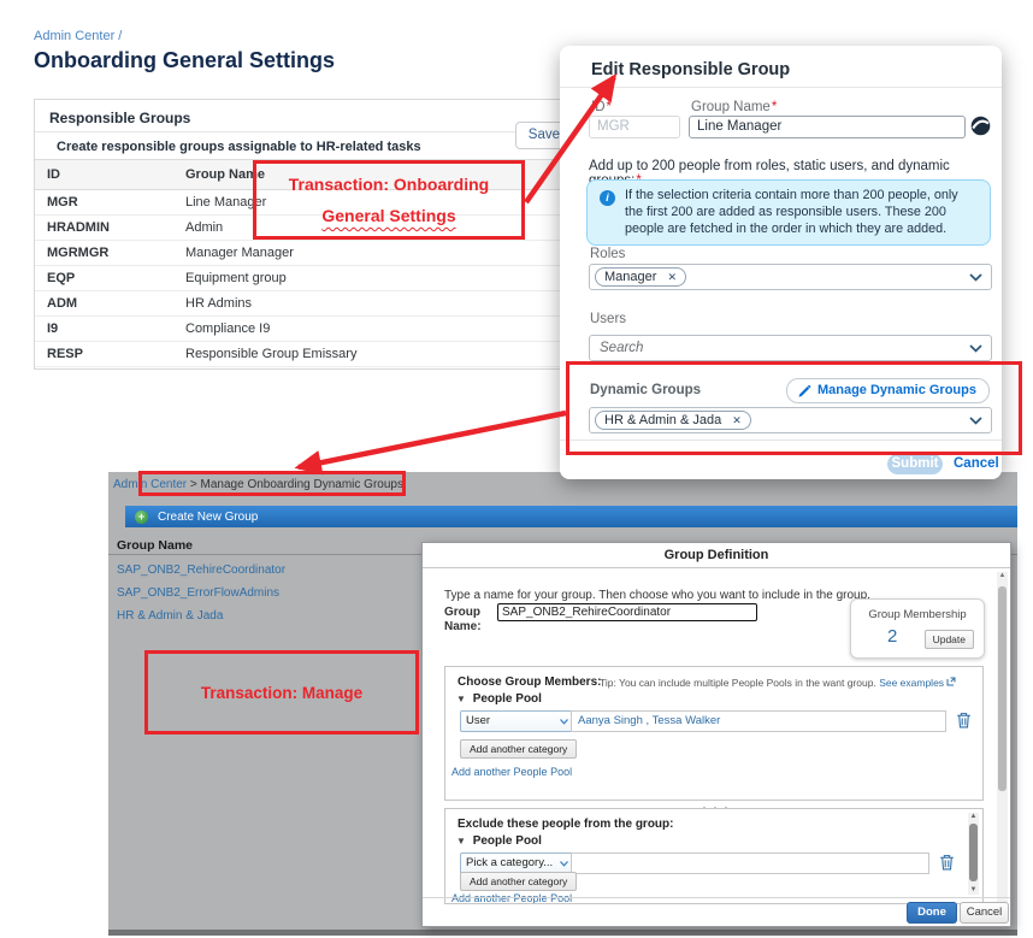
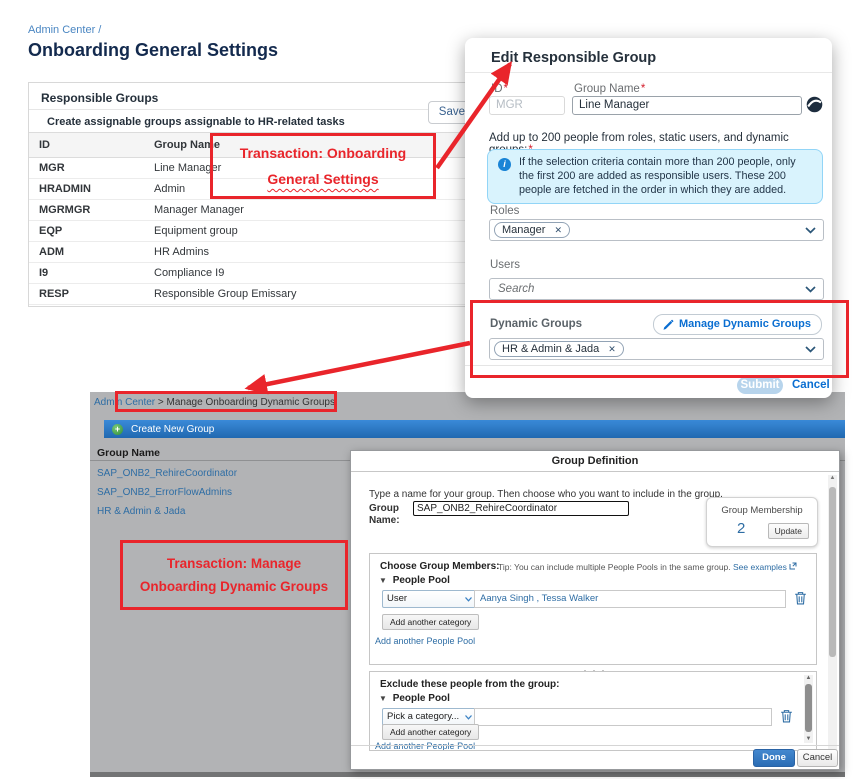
  Admin Center /
  Onboarding General Settings
  Responsible Groups
- Create responsible groups assignable to HR-related tasks
+ Create assignable groups assignable to HR-related tasks
  Save
  ID
  Group Name
  MGR
  Line Manager
  HRADMIN
  Admin
  MGRMGR
  Manager Manager
  EQP
  Equipment group
  ADM
  HR Admins
  I9
  Compliance I9
  RESP
  Responsible Group Emissary
  Admin Center > Manage Onboarding Dynamic Groups
  +
  Create New Group
  Group Name
  SAP_ONB2_RehireCoordinator
  SAP_ONB2_ErrorFlowAdmins
  HR & Admin & Jada
  Group Definition
  Type a name for your group. Then choose who you want to include in the group.
  Group Name:
  SAP_ONB2_RehireCoordinator
  Group Membership
  2
  Update
  Choose Group Members:
- Tip: You can include multiple People Pools in the want group. See examples
+ Tip: You can include multiple People Pools in the same group. See examples
  ▼ People Pool
  User
  Aanya Singh , Tessa Walker
  Add another category
  Add another People Pool
  . . .
  Exclude these people from the group:
  ▼ People Pool
  Pick a category...
  Add another category
  Add another People Pool
  Done
  Cancel
  Edit Responsible Group
  Group Name*
  MGR
  Line Manager
  Add up to 200 people from roles, static users, and dynamic
  i
  If the selection criteria contain more than 200 people, only the first 200 are added as responsible users. These 200 people are fetched in the order in which they are added.
  Roles
  Manager ✕
  Users
  Search
  Dynamic Groups
  Manage Dynamic Groups
  HR & Admin & Jada ✕
  Submit
  Cancel
  Transaction: Onboarding
  General Settings
  Transaction: Manage
+ Onboarding Dynamic Groups
